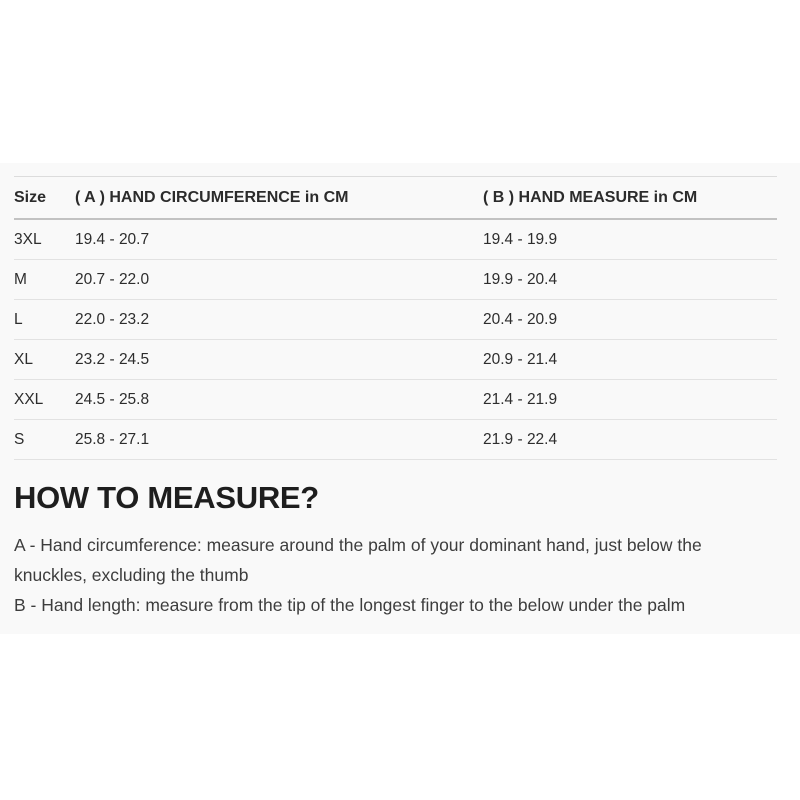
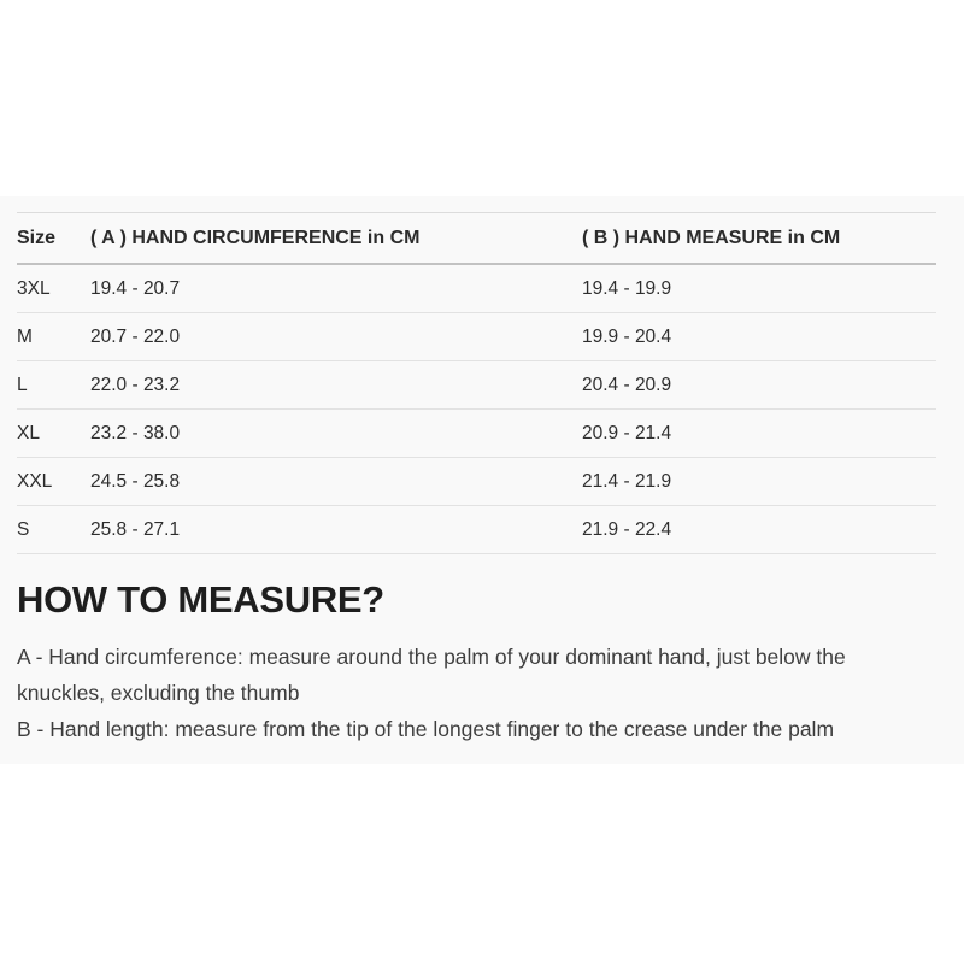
  Size	( A ) HAND CIRCUMFERENCE in CM	( B ) HAND MEASURE in CM
  3XL	19.4 - 20.7	19.4 - 19.9
  M	20.7 - 22.0	19.9 - 20.4
  L	22.0 - 23.2	20.4 - 20.9
- XL	23.2 - 24.5	20.9 - 21.4
+ XL	23.2 - 38.0	20.9 - 21.4
  XXL	24.5 - 25.8	21.4 - 21.9
  S	25.8 - 27.1	21.9 - 22.4
  HOW TO MEASURE?
  A - Hand circumference: measure around the palm of your dominant hand, just below the
  knuckles, excluding the thumb
- B - Hand length: measure from the tip of the longest finger to the below under the palm
+ B - Hand length: measure from the tip of the longest finger to the crease under the palm
